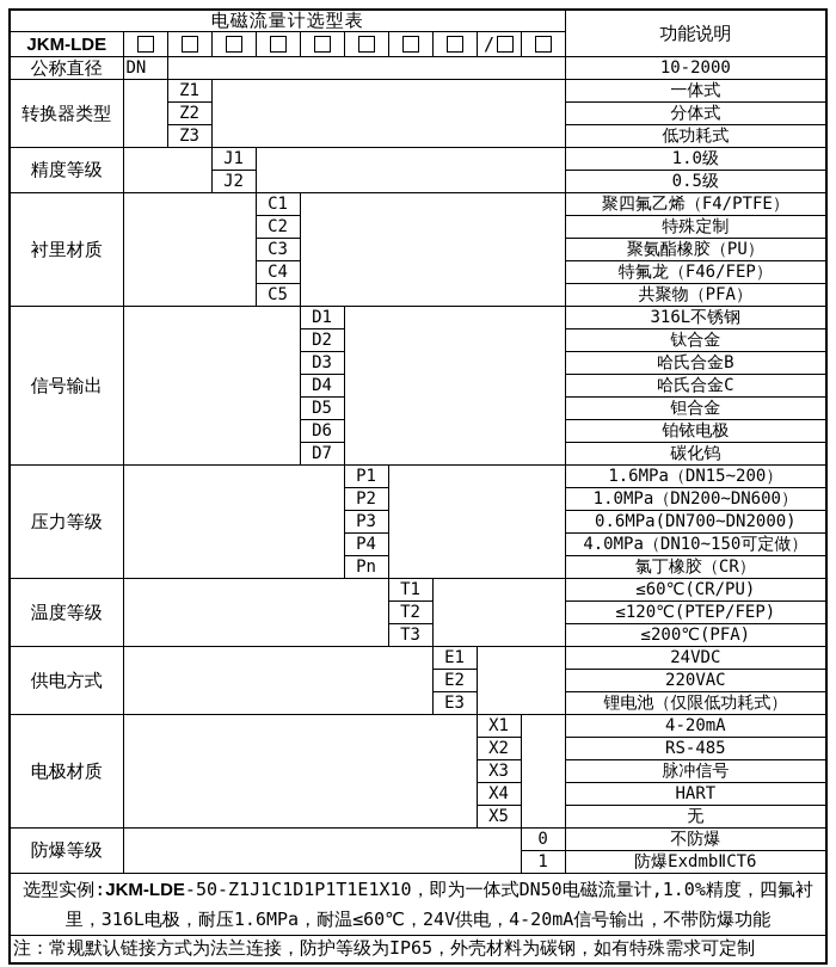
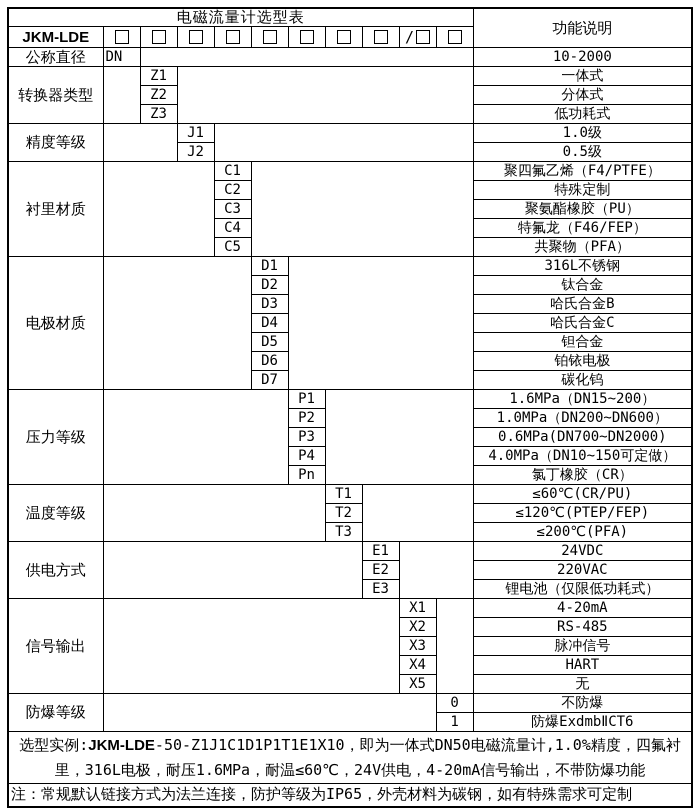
  电磁流量计选型表	功能说明
  JKM-LDE									/
  公称直径	DN		10-2000
  转换器类型		Z1		一体式
  Z2	分体式
  Z3	低功耗式
  精度等级		J1		1.0级
  J2	0.5级
  衬里材质		C1		聚四氟乙烯（F4/PTFE）
  C2	特殊定制
  C3	聚氨酯橡胶（PU）
  C4	特氟龙（F46/FEP）
  C5	共聚物（PFA）
- 信号输出		D1		316L不锈钢
+ 电极材质		D1		316L不锈钢
  D2	钛合金
  D3	哈氏合金B
  D4	哈氏合金C
  D5	钽合金
  D6	铂铱电极
  D7	碳化钨
  压力等级		P1		1.6MPa（DN15~200）
  P2	1.0MPa（DN200~DN600）
  P3	0.6MPa(DN700~DN2000)
  P4	4.0MPa（DN10~150可定做）
  Pn	氯丁橡胶（CR）
  温度等级		T1		≤60℃(CR/PU)
  T2	≤120℃(PTEP/FEP)
  T3	≤200℃(PFA)
  供电方式		E1		24VDC
  E2	220VAC
  E3	锂电池（仅限低功耗式）
- 电极材质		X1		4-20mA
+ 信号输出		X1		4-20mA
  X2	RS-485
  X3	脉冲信号
  X4	HART
  X5	无
  防爆等级		0	不防爆
  1	防爆ExdmbⅡCT6
  选型实例:JKM-LDE-50-Z1J1C1D1P1T1E1X10，即为一体式DN50电磁流量计,1.0%精度，四氟衬里，316L电极，耐压1.6MPa，耐温≤60℃，24V供电，4-20mA信号输出，不带防爆功能
  注：常规默认链接方式为法兰连接，防护等级为IP65，外壳材料为碳钢，如有特殊需求可定制
